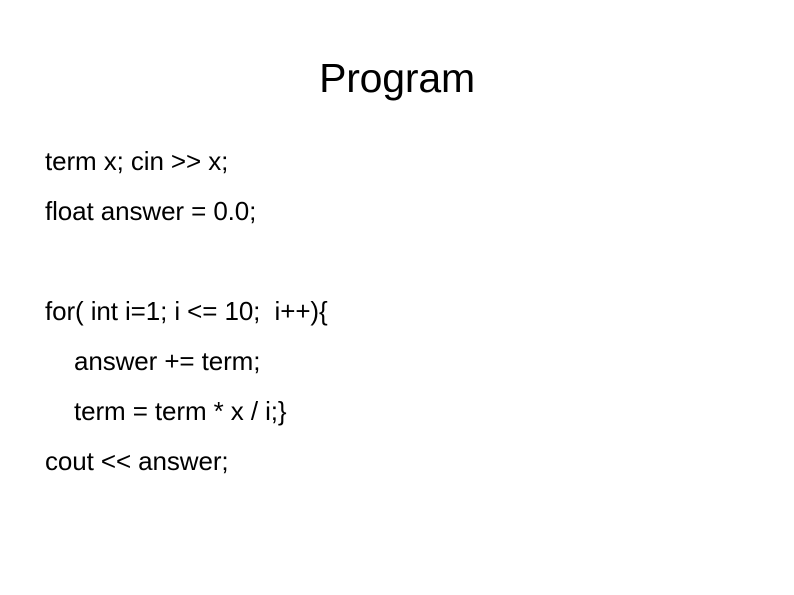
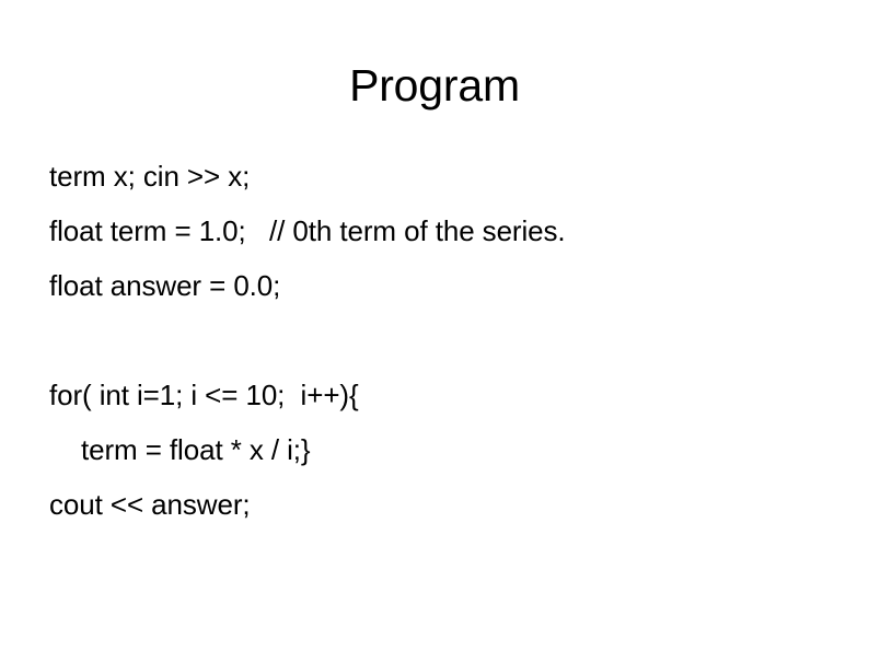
  Program
  term x; cin >> x;
+ float term = 1.0; // 0th term of the series.
  float answer = 0.0;
  for( int i=1; i <= 10; i++){
- answer += term;
- term = term * x / i;}
+ term = float * x / i;}
  cout << answer;
